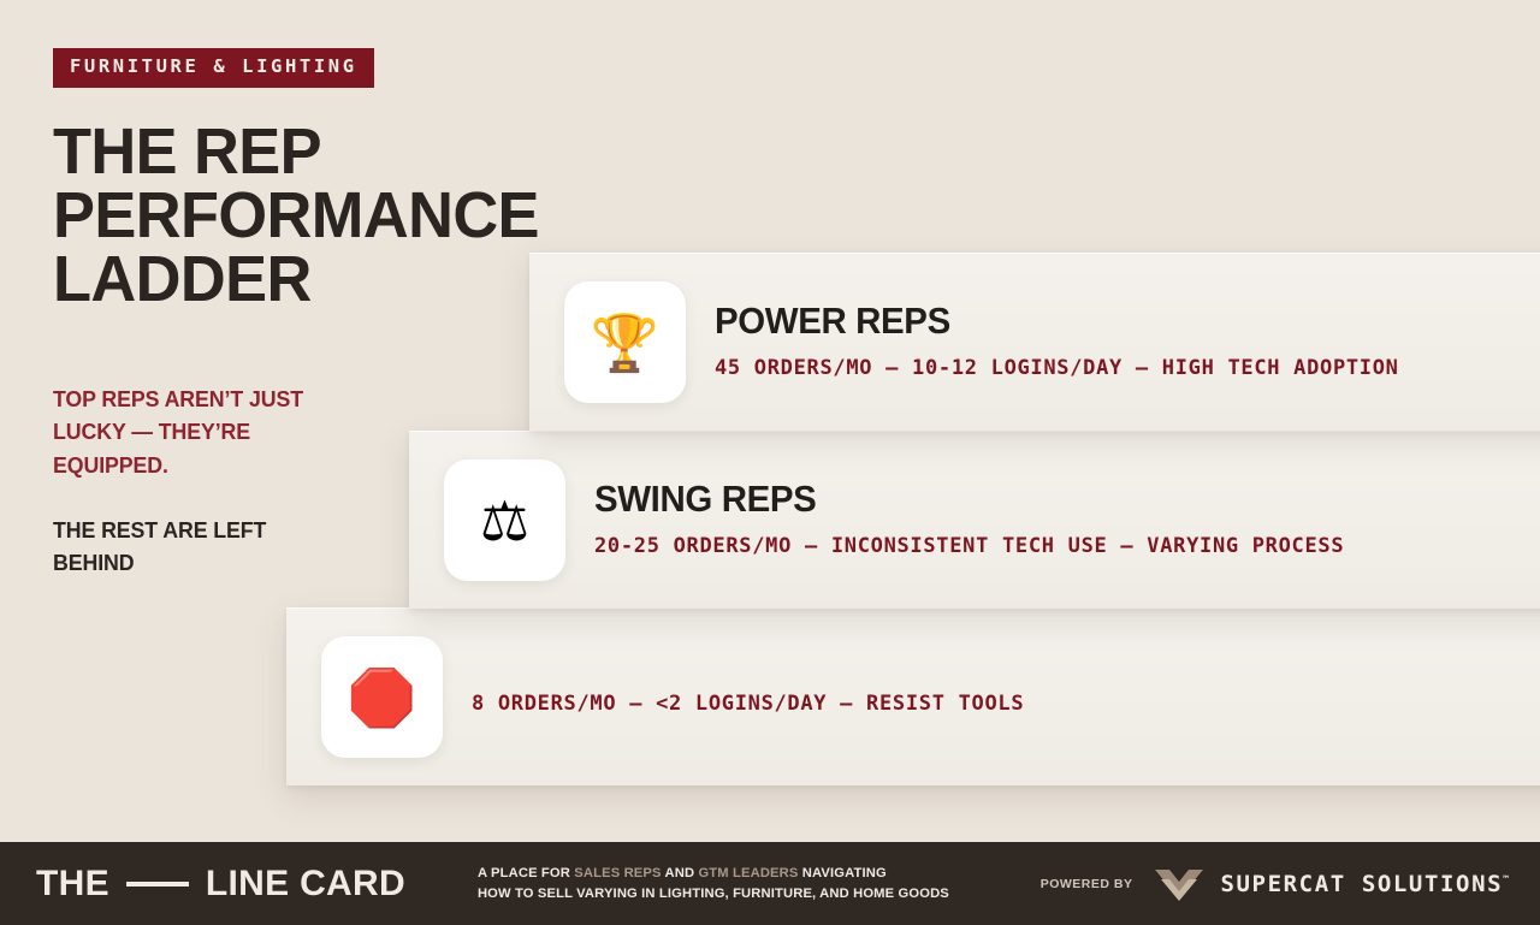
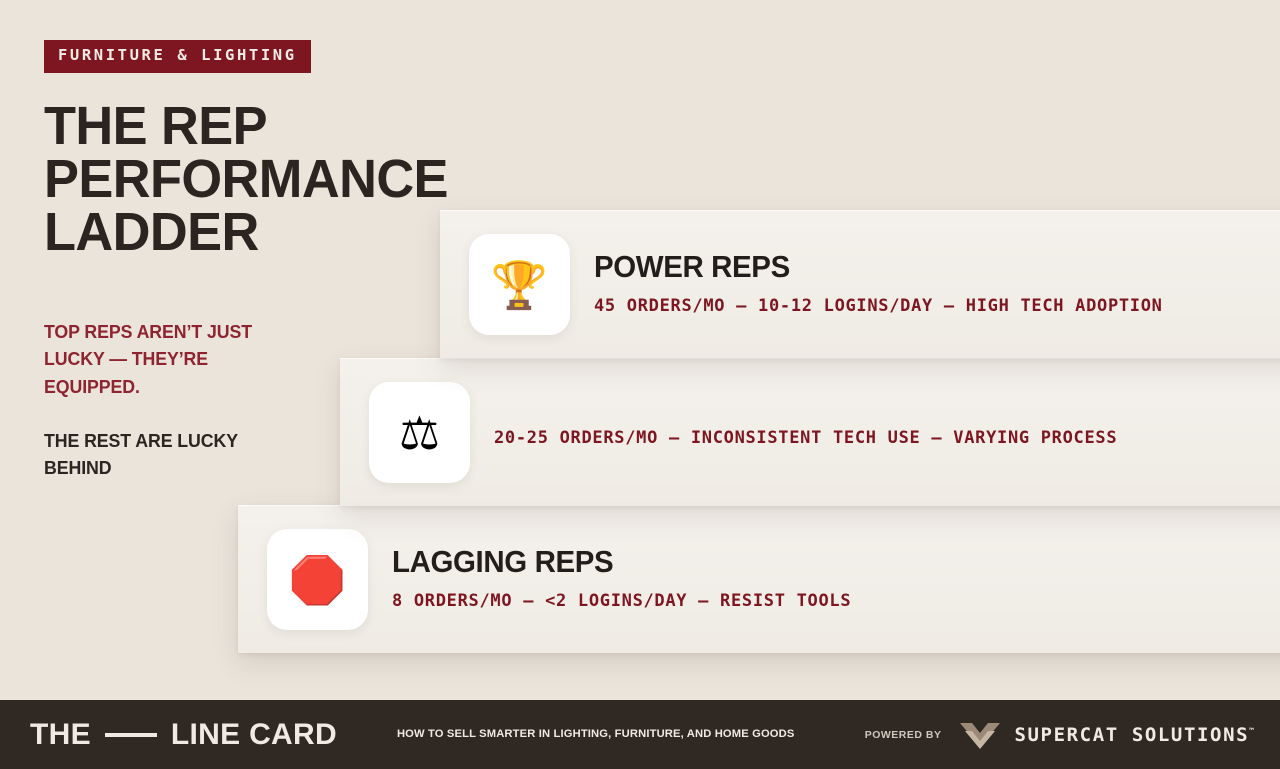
  FURNITURE & LIGHTING
  THE REP PERFORMANCE LADDER
  TOP REPS AREN’T JUST LUCKY — THEY’RE EQUIPPED.
- THE REST ARE LEFT BEHIND
+ THE REST ARE LUCKY BEHIND
  🛑
+ LAGGING REPS
  8 ORDERS/MO — <2 LOGINS/DAY — RESIST TOOLS
  ⚖
- SWING REPS
  20-25 ORDERS/MO — INCONSISTENT TECH USE — VARYING PROCESS
  🏆
  POWER REPS
  45 ORDERS/MO — 10-12 LOGINS/DAY — HIGH TECH ADOPTION
  THE
  LINE CARD
- A PLACE FOR SALES REPS AND GTM LEADERS NAVIGATING
- HOW TO SELL VARYING IN LIGHTING, FURNITURE, AND HOME GOODS
+ HOW TO SELL SMARTER IN LIGHTING, FURNITURE, AND HOME GOODS
  POWERED BY
  SUPERCAT SOLUTIONS™
